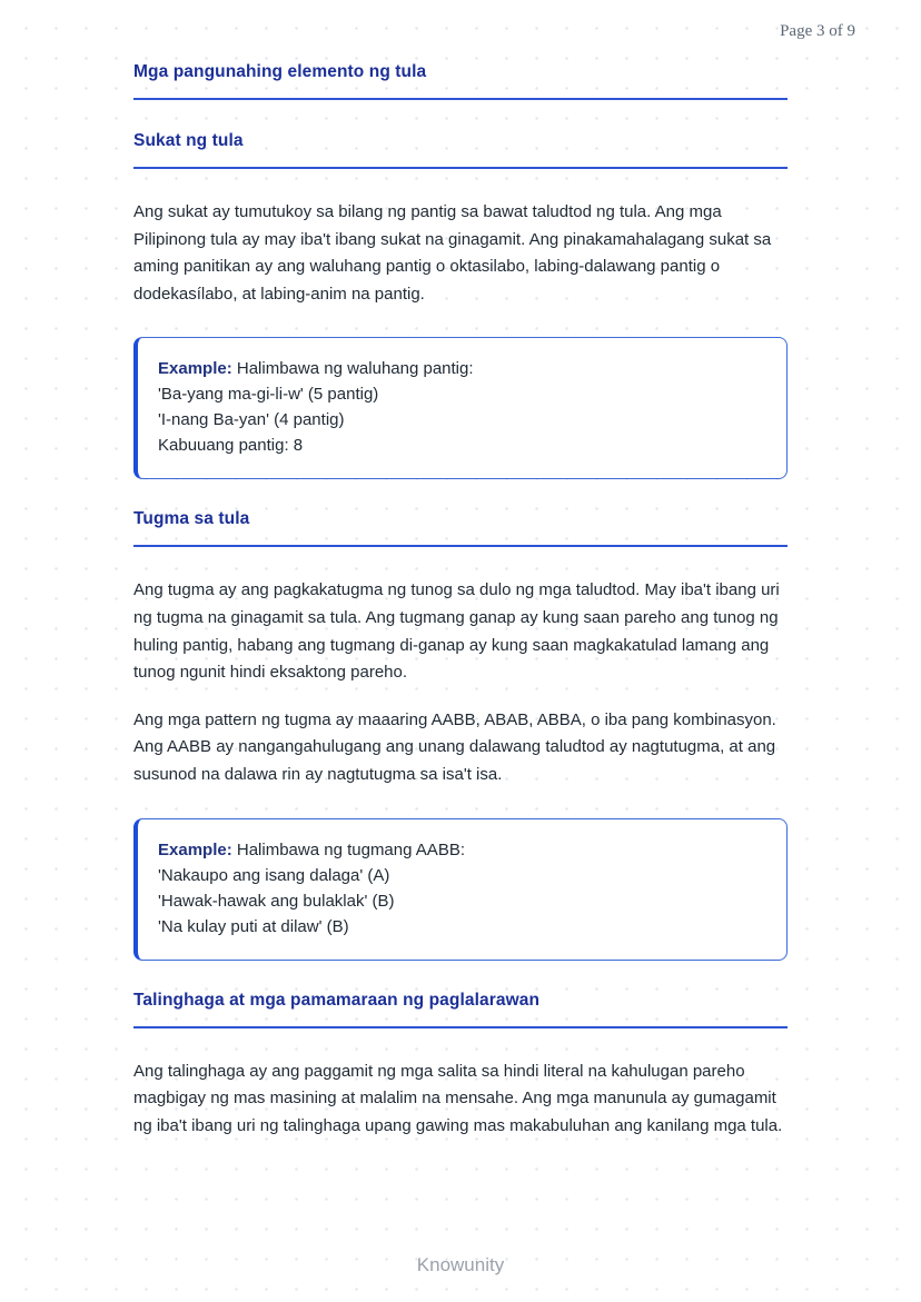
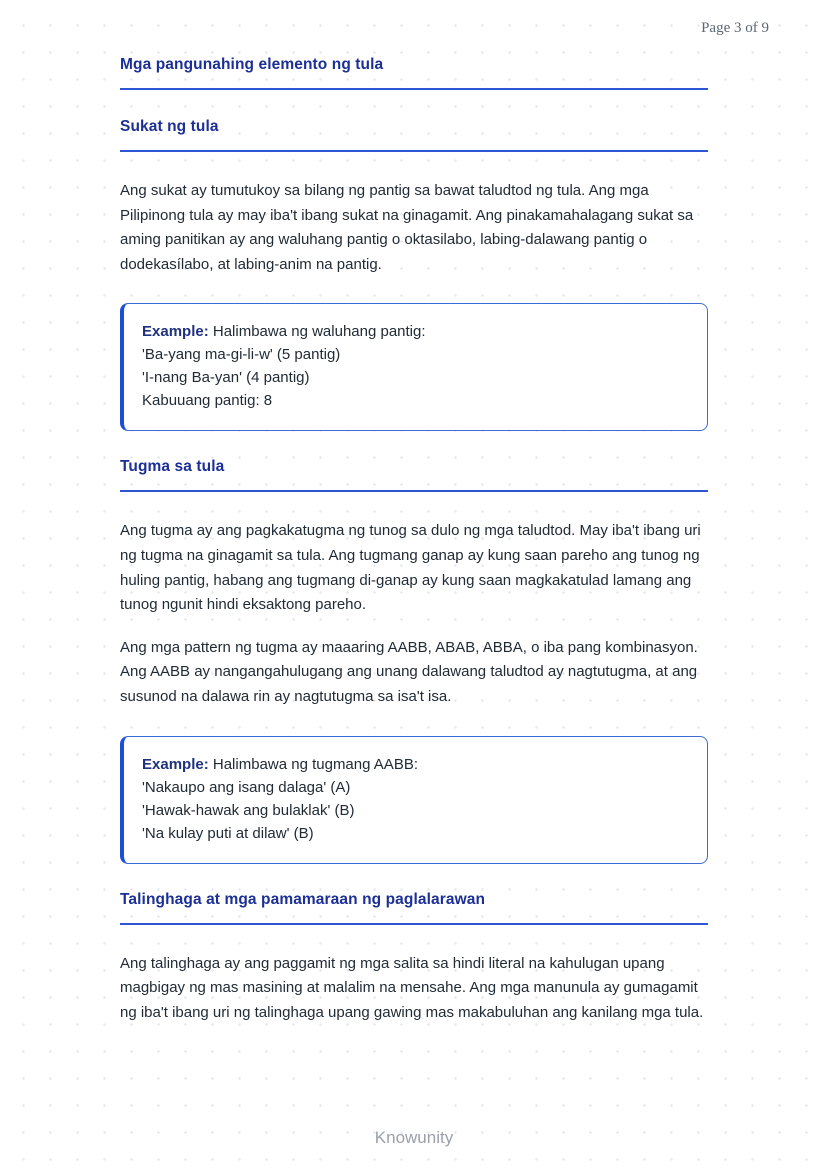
  Page 3 of 9
  Mga pangunahing elemento ng tula
  Sukat ng tula
  Ang sukat ay tumutukoy sa bilang ng pantig sa bawat taludtod ng tula. Ang mga Pilipinong tula ay may iba't ibang sukat na ginagamit. Ang pinakamahalagang sukat sa aming panitikan ay ang waluhang pantig o oktasilabo, labing-dalawang pantig o dodekasílabo, at labing-anim na pantig.
  Example: Halimbawa ng waluhang pantig:
  'Ba-yang ma-gi-li-w' (5 pantig)
  'I-nang Ba-yan' (4 pantig)
  Kabuuang pantig: 8
  Tugma sa tula
  Ang tugma ay ang pagkakatugma ng tunog sa dulo ng mga taludtod. May iba't ibang uri ng tugma na ginagamit sa tula. Ang tugmang ganap ay kung saan pareho ang tunog ng huling pantig, habang ang tugmang di-ganap ay kung saan magkakatulad lamang ang tunog ngunit hindi eksaktong pareho.
  Ang mga pattern ng tugma ay maaaring AABB, ABAB, ABBA, o iba pang kombinasyon. Ang AABB ay nangangahulugang ang unang dalawang taludtod ay nagtutugma, at ang susunod na dalawa rin ay nagtutugma sa isa't isa.
  Example: Halimbawa ng tugmang AABB:
  'Nakaupo ang isang dalaga' (A)
  'Hawak-hawak ang bulaklak' (B)
  'Na kulay puti at dilaw' (B)
  Talinghaga at mga pamamaraan ng paglalarawan
- Ang talinghaga ay ang paggamit ng mga salita sa hindi literal na kahulugan pareho magbigay ng mas masining at malalim na mensahe. Ang mga manunula ay gumagamit ng iba't ibang uri ng talinghaga upang gawing mas makabuluhan ang kanilang mga tula.
+ Ang talinghaga ay ang paggamit ng mga salita sa hindi literal na kahulugan upang magbigay ng mas masining at malalim na mensahe. Ang mga manunula ay gumagamit ng iba't ibang uri ng talinghaga upang gawing mas makabuluhan ang kanilang mga tula.
  Knowunity
